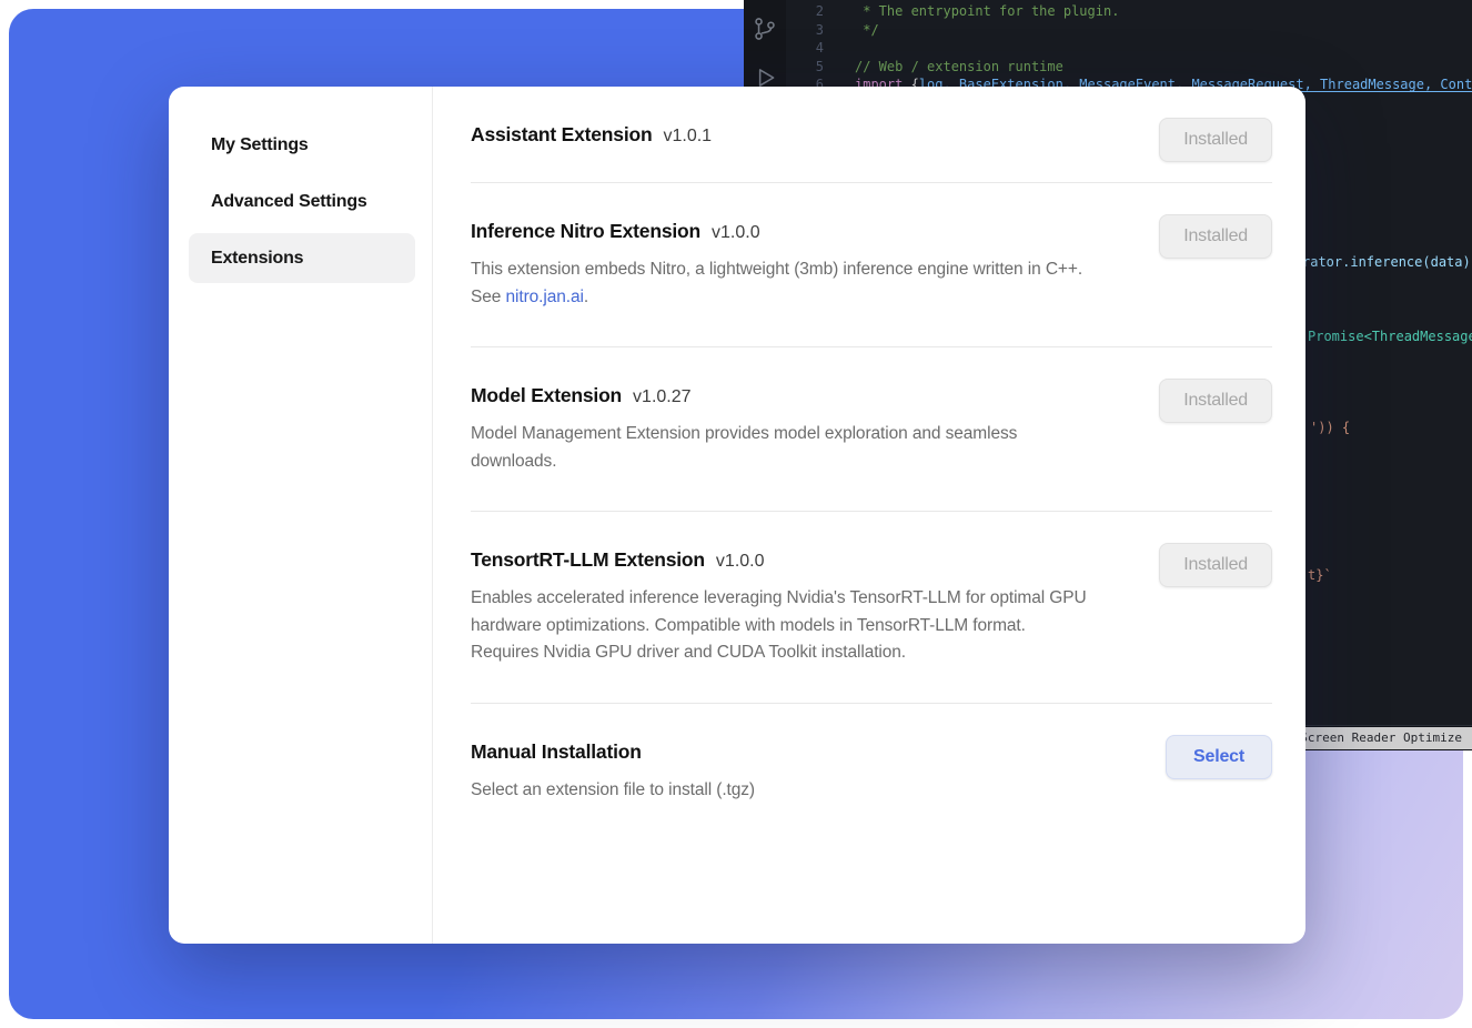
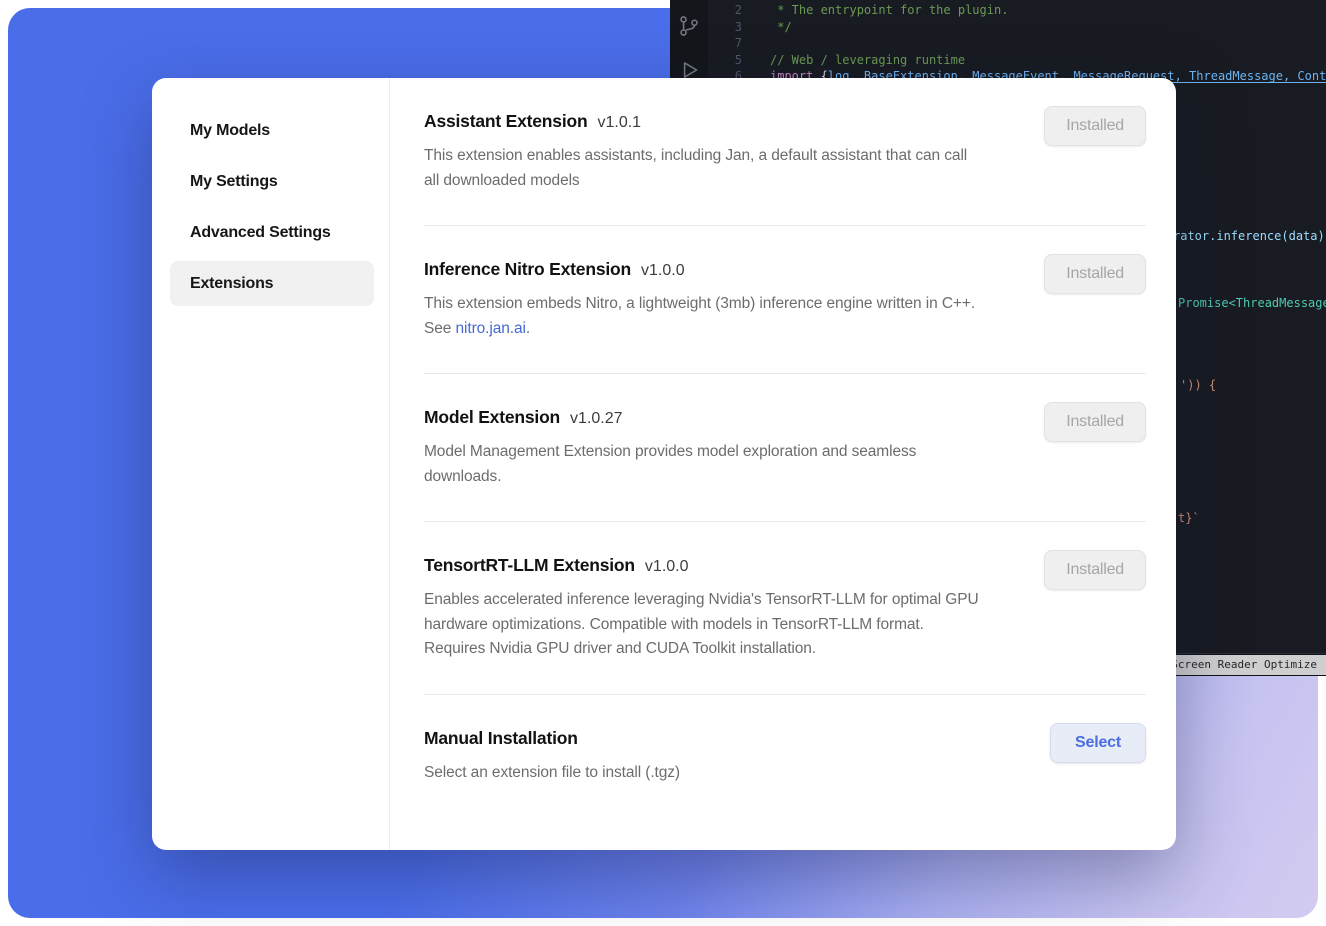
  2
  * The entrypoint for the plugin.
  3
  */
- 4
+ 7
  5
- // Web / extension runtime
+ // Web / leveraging runtime
  6
  import {log, BaseExtension, MessageEvent, MessageRequest, ThreadMessage, Cont
  rator.inference(data)
  Promise<ThreadMessag
  ')) {
  t}`
  creen Reader Optimize
+ My Models
  My Settings
  Advanced Settings
  Extensions
  Assistant Extension
  v1.0.1
+ This extension enables assistants, including Jan, a default assistant that can call all downloaded models
  Installed
  Inference Nitro Extension
  v1.0.0
  This extension embeds Nitro, a lightweight (3mb) inference engine written in C++. See nitro.jan.ai.
  Installed
  Model Extension
  v1.0.27
  Model Management Extension provides model exploration and seamless downloads.
  Installed
  TensortRT-LLM Extension
  v1.0.0
  Enables accelerated inference leveraging Nvidia's TensorRT-LLM for optimal GPU hardware optimizations. Compatible with models in TensorRT-LLM format. Requires Nvidia GPU driver and CUDA Toolkit installation.
  Installed
  Manual Installation
  Select an extension file to install (.tgz)
  Select
